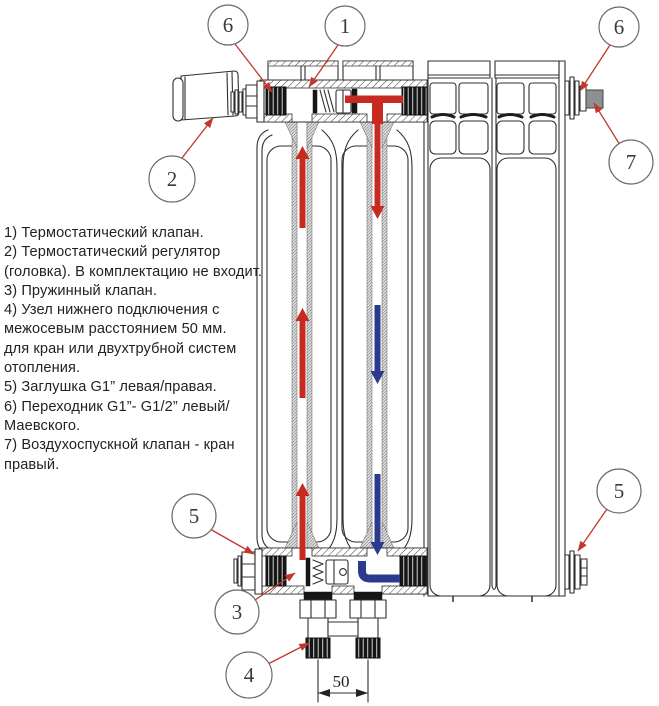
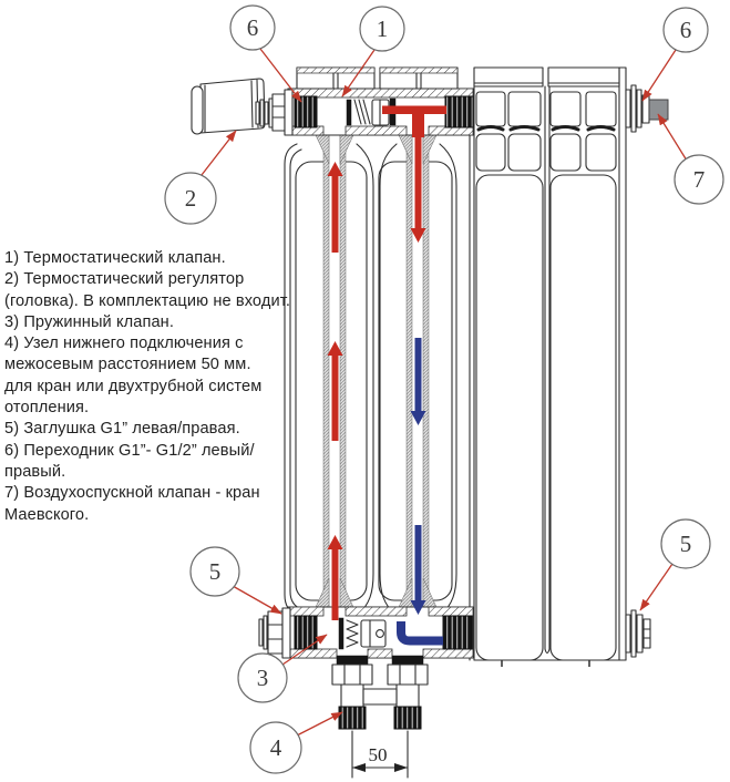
  1) Термостатический клапан.
  2) Термостатический регулятор
  (головка). В комплектацию не входит.
  3) Пружинный клапан.
  4) Узел нижнего подключения с
  межосевым расстоянием 50 мм.
  для кран или двухтрубной систем
  отопления.
  5) Заглушка G1” левая/правая.
  6) Переходник G1”- G1/2” левый/
- Маевского.
+ правый.
  7) Воздухоспускной клапан - кран
- правый.
+ Маевского.
  50
  6
  1
  2
  6
  7
  5
  3
  4
  5
